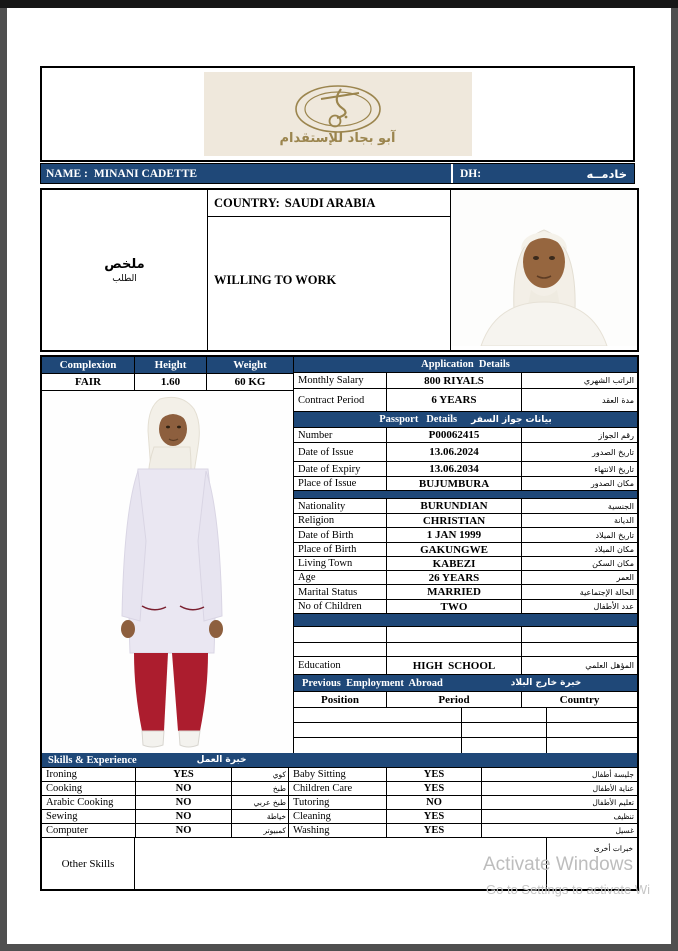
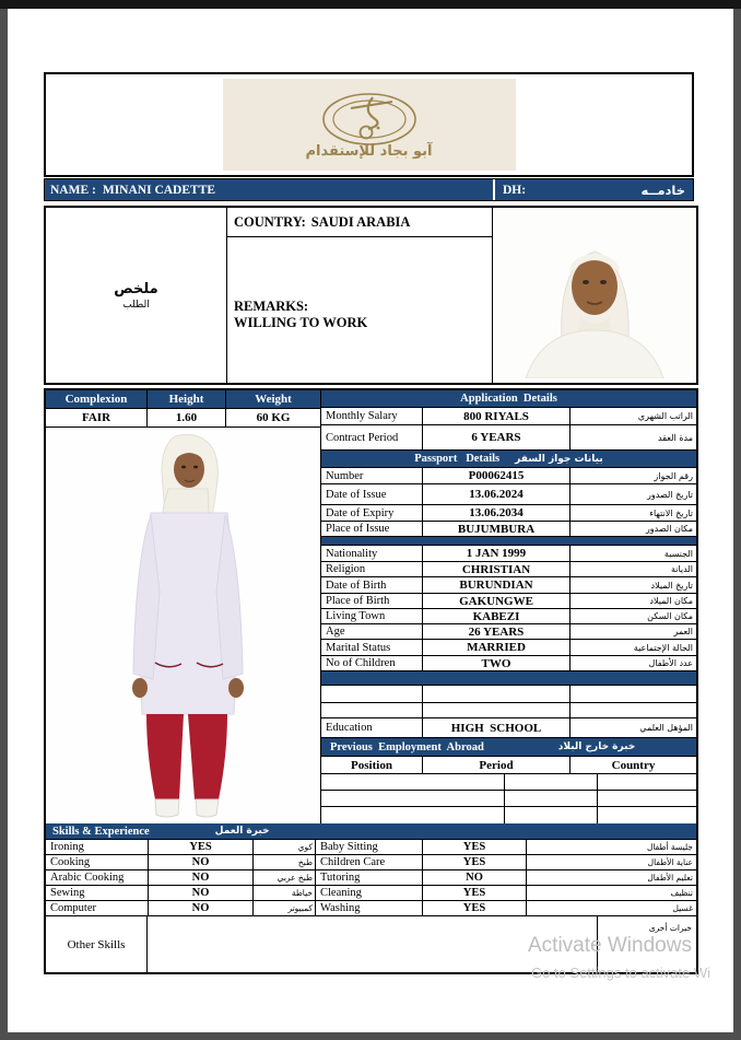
  آبو بجاد للإستقدام
  NAME :
  MINANI CADETTE
  DH:
  خادمــه
  ملخص
  الطلب
  COUNTRY:
  SAUDI ARABIA
+ REMARKS:
  WILLING TO WORK
  Complexion
  Height
  Weight
  FAIR
  1.60
  60 KG
  Application Details
  Monthly Salary
  800 RIYALS
  الراتب الشهري
  Contract Period
  6 YEARS
  مدة العقد
  Passport Details
  بيانات جواز السفر
  Number
  P00062415
  رقم الجواز
  Date of Issue
  13.06.2024
  تاريخ الصدور
  Date of Expiry
  13.06.2034
  تاريخ الانتهاء
  Place of Issue
  BUJUMBURA
  مكان الصدور
  Nationality
- BURUNDIAN
+ 1 JAN 1999
  الجنسية
  Religion
  CHRISTIAN
  الديانة
  Date of Birth
- 1 JAN 1999
+ BURUNDIAN
  تاريخ الميلاد
  Place of Birth
  GAKUNGWE
  مكان الميلاد
  Living Town
  KABEZI
  مكان السكن
  Age
  26 YEARS
  العمر
  Marital Status
  MARRIED
  الحالة الإجتماعية
  No of Children
  TWO
  عدد الأطفال
  Education
  HIGH SCHOOL
  المؤهل العلمي
  Previous Employment Abroad
  خبرة خارج البلاد
  Position
  Period
  Country
  Skills & Experience
  خبرة العمل
  Ironing
  YES
  كوي
  Baby Sitting
  YES
  جليسة أطفال
  Cooking
  NO
  طبخ
  Children Care
  YES
  عناية الأطفال
  Arabic Cooking
  NO
  طبخ عربي
  Tutoring
  NO
  تعليم الأطفال
  Sewing
  NO
  خياطة
  Cleaning
  YES
  تنظيف
  Computer
  NO
  كمبيوتر
  Washing
  YES
  غسيل
  Other Skills
  خبرات أخرى
  Activate Windows
  Go to Settings to activate Wi
